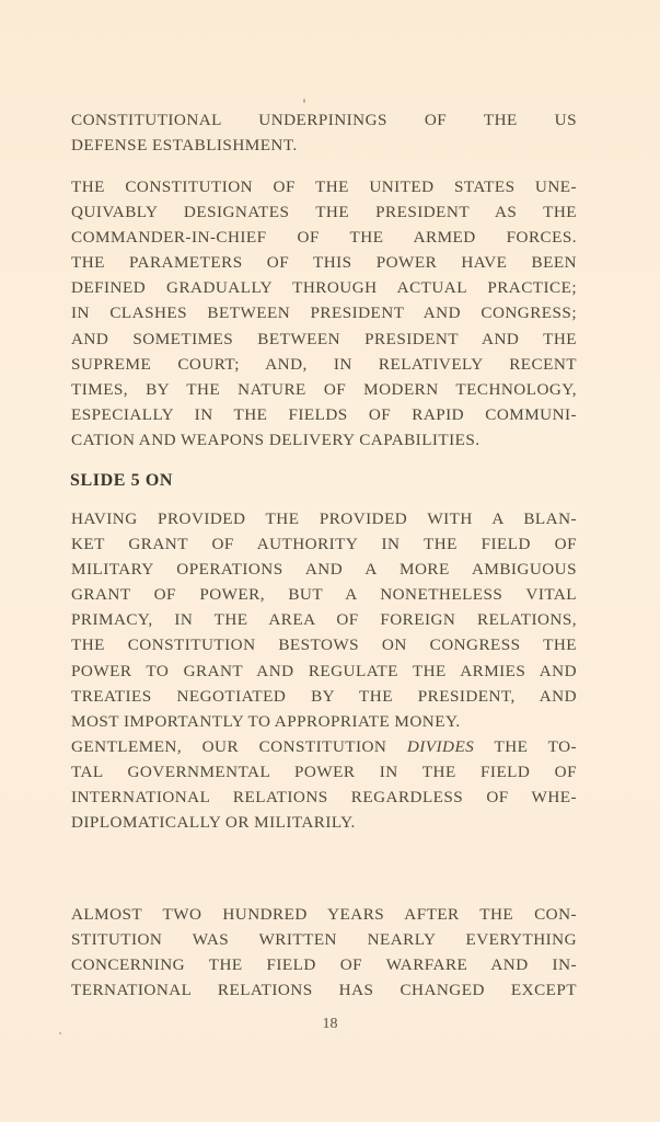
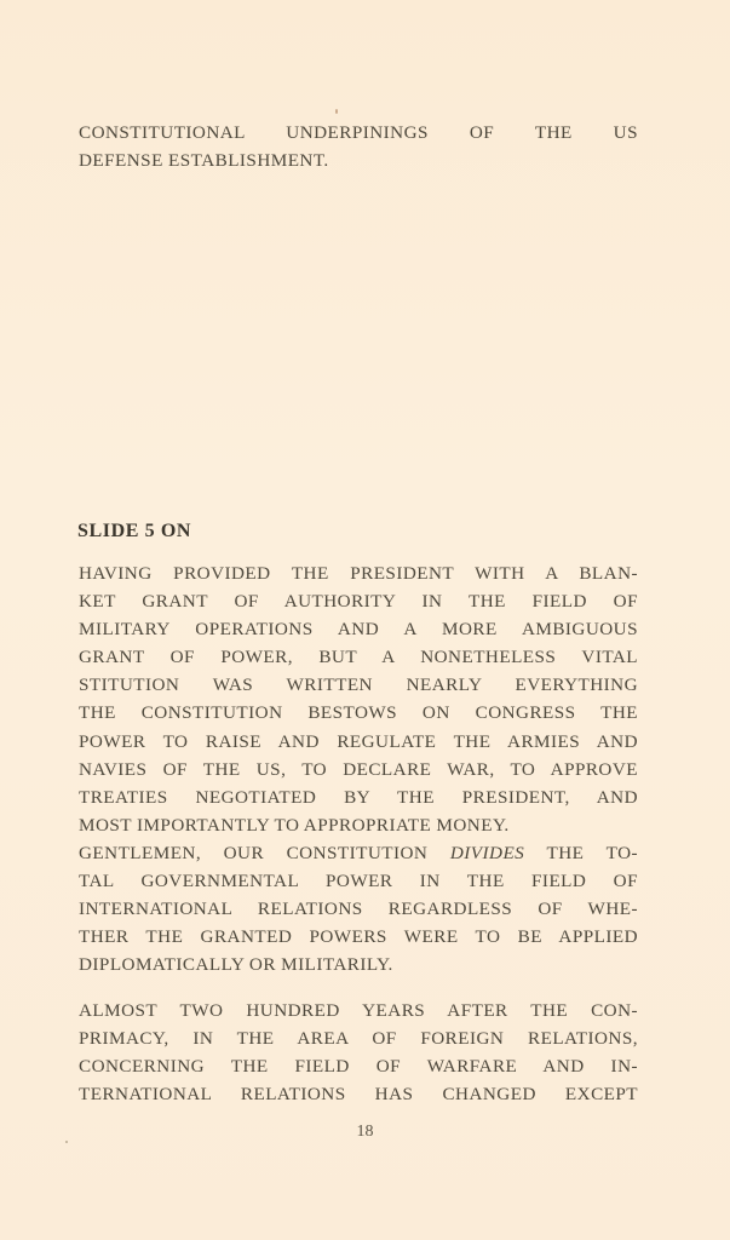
  CONSTITUTIONAL UNDERPININGS OF THE US
  DEFENSE ESTABLISHMENT.
- THE CONSTITUTION OF THE UNITED STATES UNE-
- QUIVABLY DESIGNATES THE PRESIDENT AS THE
- COMMANDER-IN-CHIEF OF THE ARMED FORCES.
- THE PARAMETERS OF THIS POWER HAVE BEEN
- DEFINED GRADUALLY THROUGH ACTUAL PRACTICE;
- IN CLASHES BETWEEN PRESIDENT AND CONGRESS;
- AND SOMETIMES BETWEEN PRESIDENT AND THE
- SUPREME COURT; AND, IN RELATIVELY RECENT
- TIMES, BY THE NATURE OF MODERN TECHNOLOGY,
- ESPECIALLY IN THE FIELDS OF RAPID COMMUNI-
- CATION AND WEAPONS DELIVERY CAPABILITIES.
  SLIDE 5 ON
- HAVING PROVIDED THE PROVIDED WITH A BLAN-
+ HAVING PROVIDED THE PRESIDENT WITH A BLAN-
  KET GRANT OF AUTHORITY IN THE FIELD OF
  MILITARY OPERATIONS AND A MORE AMBIGUOUS
  GRANT OF POWER, BUT A NONETHELESS VITAL
- PRIMACY, IN THE AREA OF FOREIGN RELATIONS,
+ STITUTION WAS WRITTEN NEARLY EVERYTHING
  THE CONSTITUTION BESTOWS ON CONGRESS THE
- POWER TO GRANT AND REGULATE THE ARMIES AND
+ POWER TO RAISE AND REGULATE THE ARMIES AND
+ NAVIES OF THE US, TO DECLARE WAR, TO APPROVE
  TREATIES NEGOTIATED BY THE PRESIDENT, AND
  MOST IMPORTANTLY TO APPROPRIATE MONEY.
  GENTLEMEN, OUR CONSTITUTION DIVIDES THE TO-
  TAL GOVERNMENTAL POWER IN THE FIELD OF
  INTERNATIONAL RELATIONS REGARDLESS OF WHE-
+ THER THE GRANTED POWERS WERE TO BE APPLIED
  DIPLOMATICALLY OR MILITARILY.
  ALMOST TWO HUNDRED YEARS AFTER THE CON-
- STITUTION WAS WRITTEN NEARLY EVERYTHING
+ PRIMACY, IN THE AREA OF FOREIGN RELATIONS,
  CONCERNING THE FIELD OF WARFARE AND IN-
  TERNATIONAL RELATIONS HAS CHANGED EXCEPT
  18
